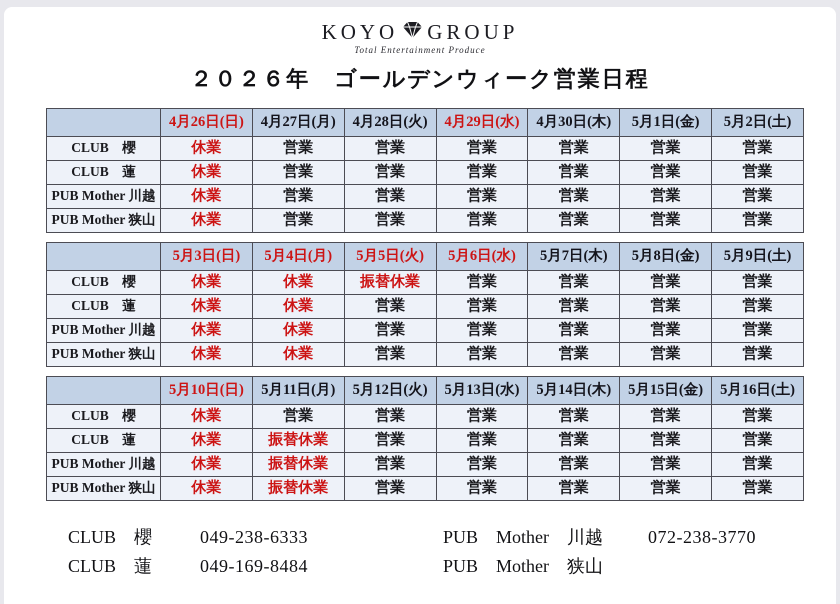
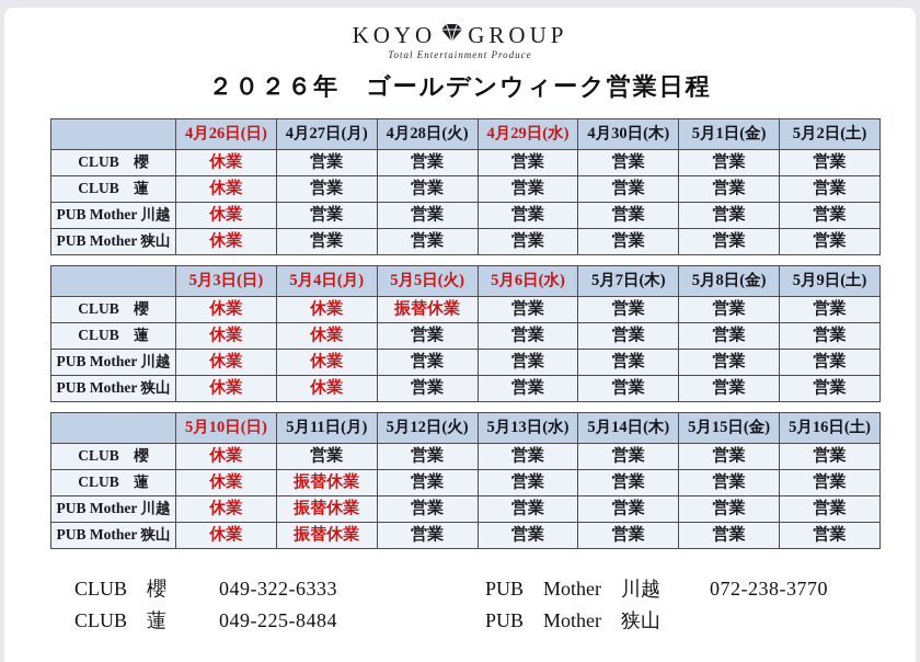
  KOYO
  GROUP
  Total Entertainment Produce
  ２０２６年 ゴールデンウィーク営業日程
  	4月26日(日)	4月27日(月)	4月28日(火)	4月29日(水)	4月30日(木)	5月1日(金)	5月2日(土)
  CLUB 櫻	休業	営業	営業	営業	営業	営業	営業
  CLUB 蓮	休業	営業	営業	営業	営業	営業	営業
  PUB Mother 川越	休業	営業	営業	営業	営業	営業	営業
  PUB Mother 狭山	休業	営業	営業	営業	営業	営業	営業
  	5月3日(日)	5月4日(月)	5月5日(火)	5月6日(水)	5月7日(木)	5月8日(金)	5月9日(土)
  CLUB 櫻	休業	休業	振替休業	営業	営業	営業	営業
  CLUB 蓮	休業	休業	営業	営業	営業	営業	営業
  PUB Mother 川越	休業	休業	営業	営業	営業	営業	営業
  PUB Mother 狭山	休業	休業	営業	営業	営業	営業	営業
  	5月10日(日)	5月11日(月)	5月12日(火)	5月13日(水)	5月14日(木)	5月15日(金)	5月16日(土)
  CLUB 櫻	休業	営業	営業	営業	営業	営業	営業
  CLUB 蓮	休業	振替休業	営業	営業	営業	営業	営業
  PUB Mother 川越	休業	振替休業	営業	営業	営業	営業	営業
  PUB Mother 狭山	休業	振替休業	営業	営業	営業	営業	営業
  CLUB 櫻
- 049-238-6333
+ 049-322-6333
  CLUB 蓮
- 049-169-8484
+ 049-225-8484
  PUB Mother 川越
  072-238-3770
  PUB Mother 狭山
